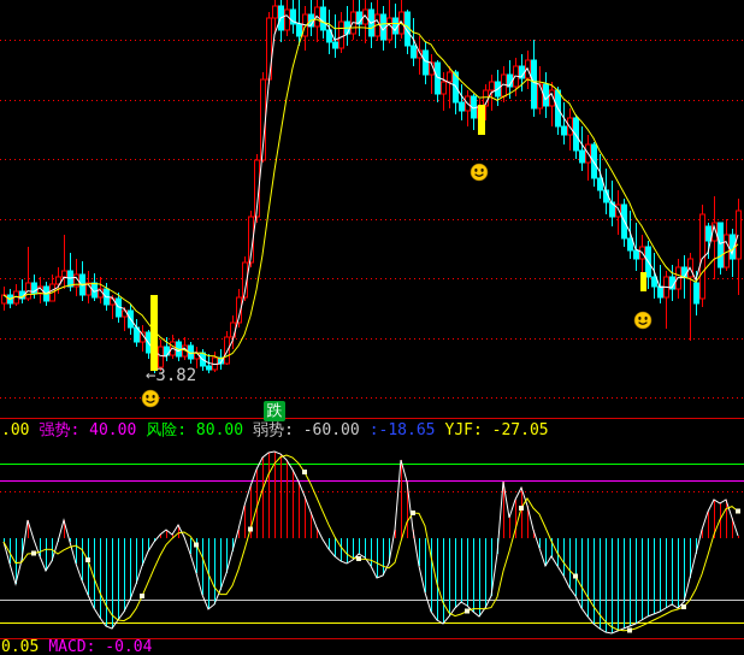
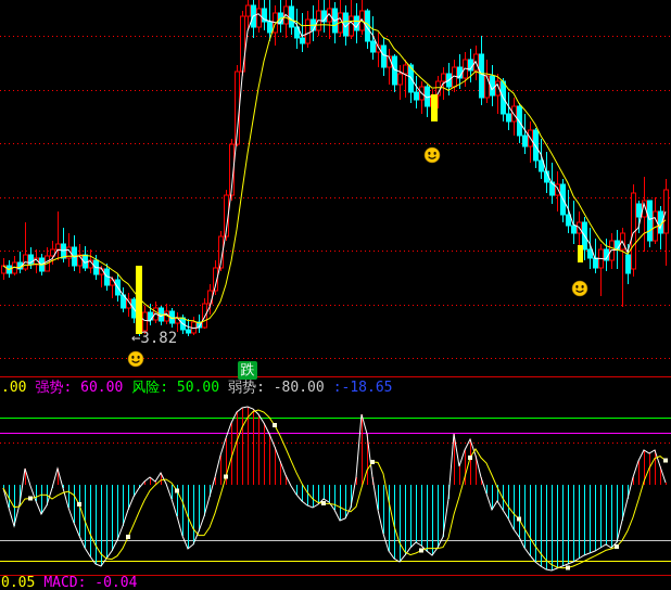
  .00
- 强势: 40.00
+ 强势: 60.00
- 风险: 80.00
+ 风险: 50.00
- 弱势: -60.00
+ 弱势: -80.00
  :-18.65
- YJF: -27.05
  ←3.82
  跌
  0.05
  MACD: -0.04
